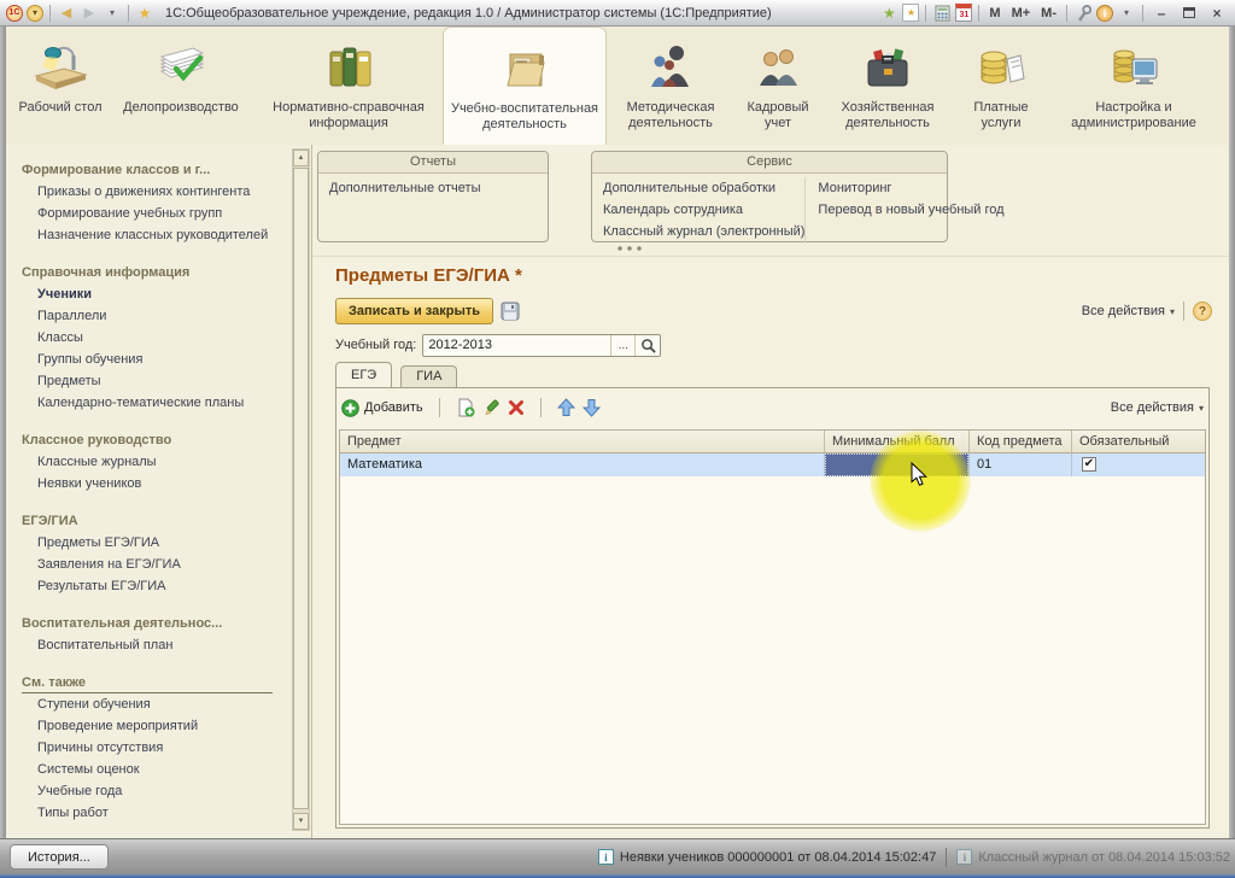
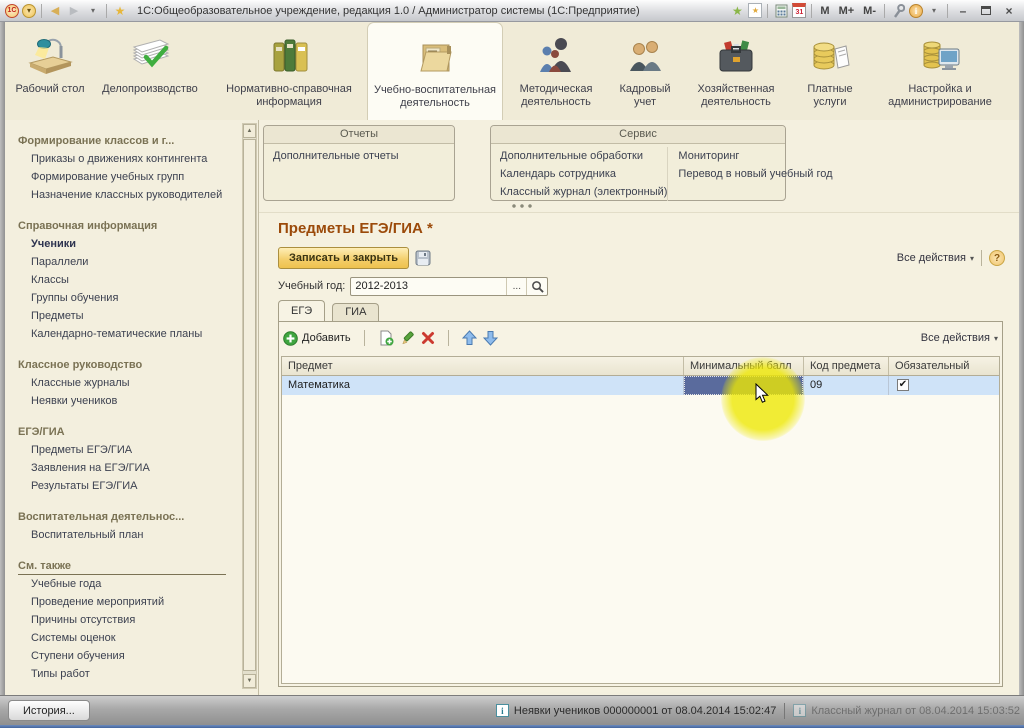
  ▾
  ◀
  ▶
  ▾
  ★
  1С:Общеобразовательное учреждение, редакция 1.0 / Администратор системы (1С:Предприятие)
  ★
  ★
  M
  M+
  M-
  i
  ▾
  –
  ×
  Рабочий стол
  Делопроизводство
  Нормативно-справочная информация
  Учебно-воспитательная деятельность
  Методическая деятельность
  Кадровый учет
  Хозяйственная деятельность
  Платные услуги
  Настройка и администрирование
  Формирование классов и г...
  Приказы о движениях контингента
  Формирование учебных групп
  Назначение классных руководителей
  Справочная информация
  Ученики
  Параллели
  Классы
  Группы обучения
  Предметы
  Календарно-тематические планы
  Классное руководство
  Классные журналы
  Неявки учеников
  ЕГЭ/ГИА
  Предметы ЕГЭ/ГИА
  Заявления на ЕГЭ/ГИА
  Результаты ЕГЭ/ГИА
  Воспитательная деятельнос...
  Воспитательный план
  См. также
- Ступени обучения
+ Учебные года
  Проведение мероприятий
  Причины отсутствия
  Системы оценок
- Учебные года
+ Ступени обучения
  Типы работ
  Отчеты
  Дополнительные отчеты
  Сервис
  Дополнительные обработки
  Календарь сотрудника
  Классный журнал (электронный)
  Мониторинг
  Перевод в новый учебный год
  Предметы ЕГЭ/ГИА *
  Записать и закрыть
  Все действия
  ▾
  ?
  Учебный год:
  2012-2013
  ...
  ЕГЭ
  ГИА
  Добавить
  Все действия
  ▾
  Предмет
  Код предмета
  Обязательный
  Математика
- 01
+ 09
  ✔
  История...
  i
  Неявки учеников 000000001 от 08.04.2014 15:02:47
  i
  Классный журнал от 08.04.2014 15:03:52
